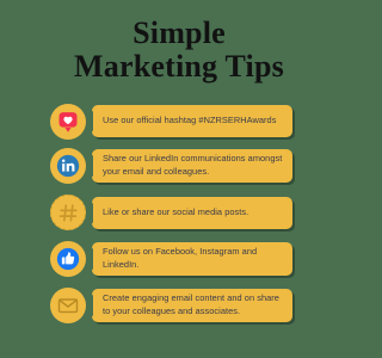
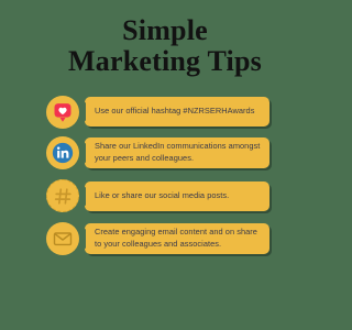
  Simple
  Marketing Tips
  Use our official hashtag #NZRSERHAwards
- Share our LinkedIn communications amongst your email and colleagues.
+ Share our LinkedIn communications amongst your peers and colleagues.
  Like or share our social media posts.
- Follow us on Facebook, Instagram and LinkedIn.
  Create engaging email content and on share to your colleagues and associates.
